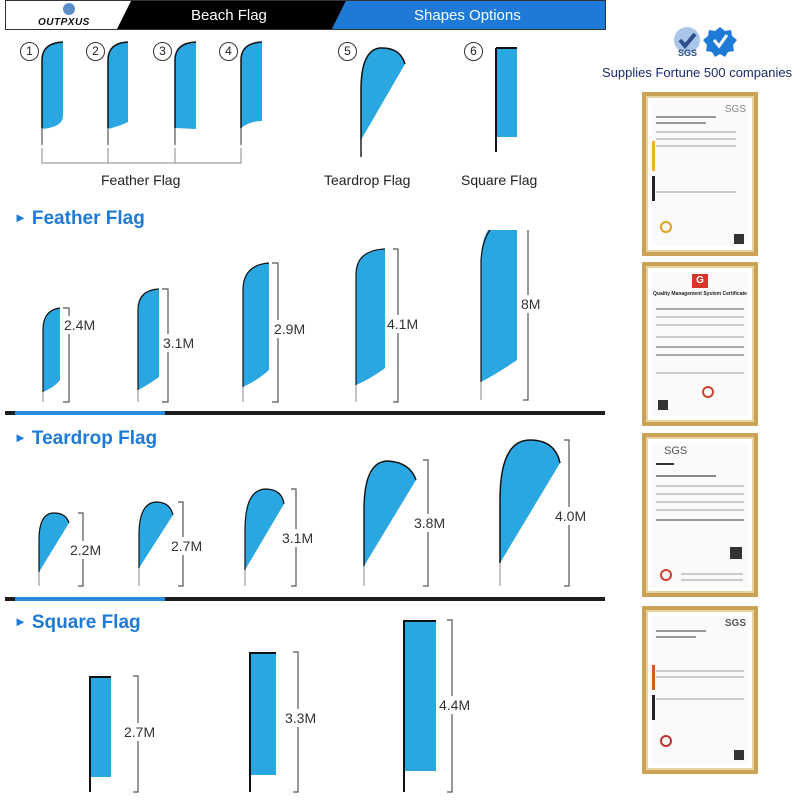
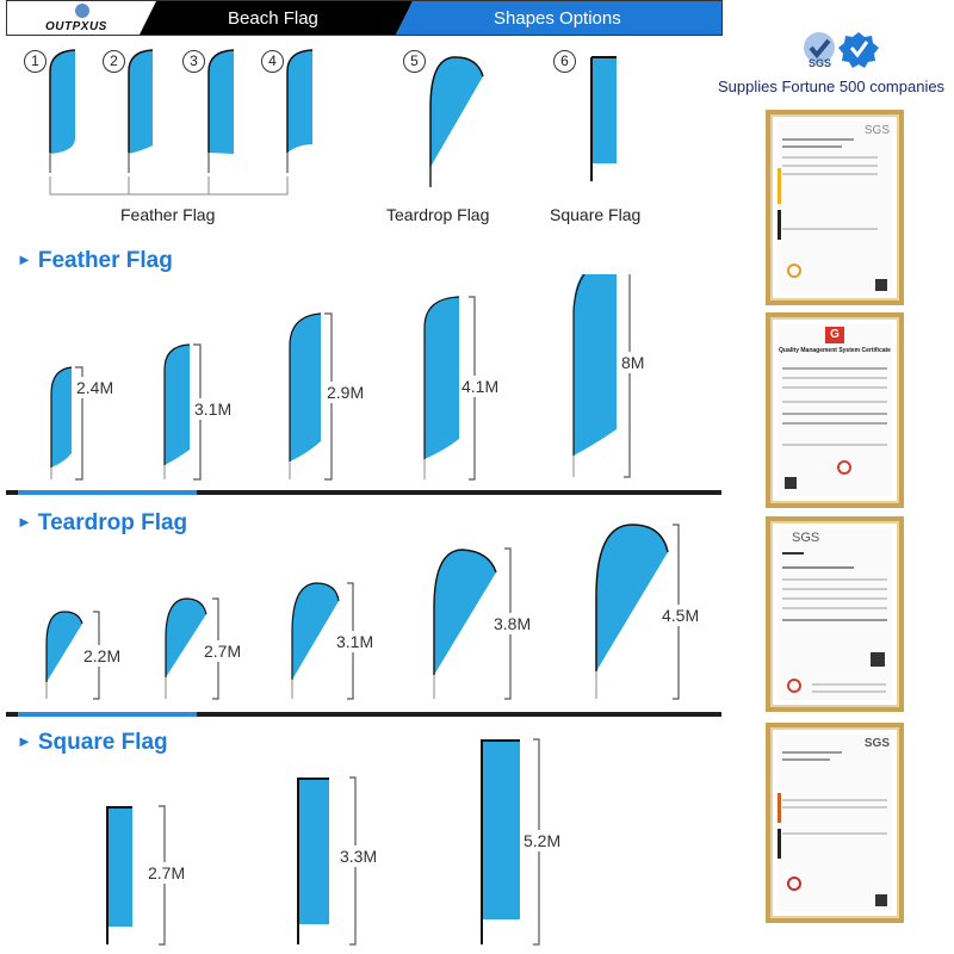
  OUTPXUS
  Beach Flag
  Shapes Options
  1
  2
  3
  4
  5
  6
  Feather Flag
  Teardrop Flag
  Square Flag
  ► Feather Flag
  2.4M
  3.1M
  2.9M
  4.1M
  8M
  ► Teardrop Flag
  2.2M
  2.7M
  3.1M
  3.8M
- 4.0M
+ 4.5M
  ► Square Flag
  2.7M
  3.3M
- 4.4M
+ 5.2M
  SGS
  Supplies Fortune 500 companies
  SGS
  G
  SGS
  SGS
